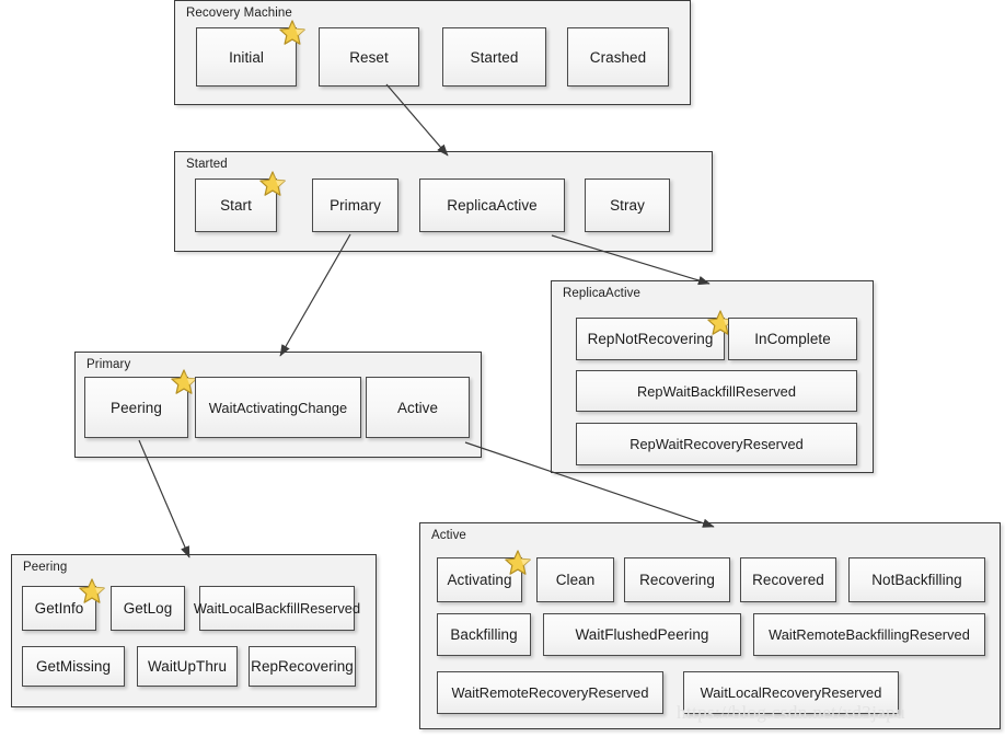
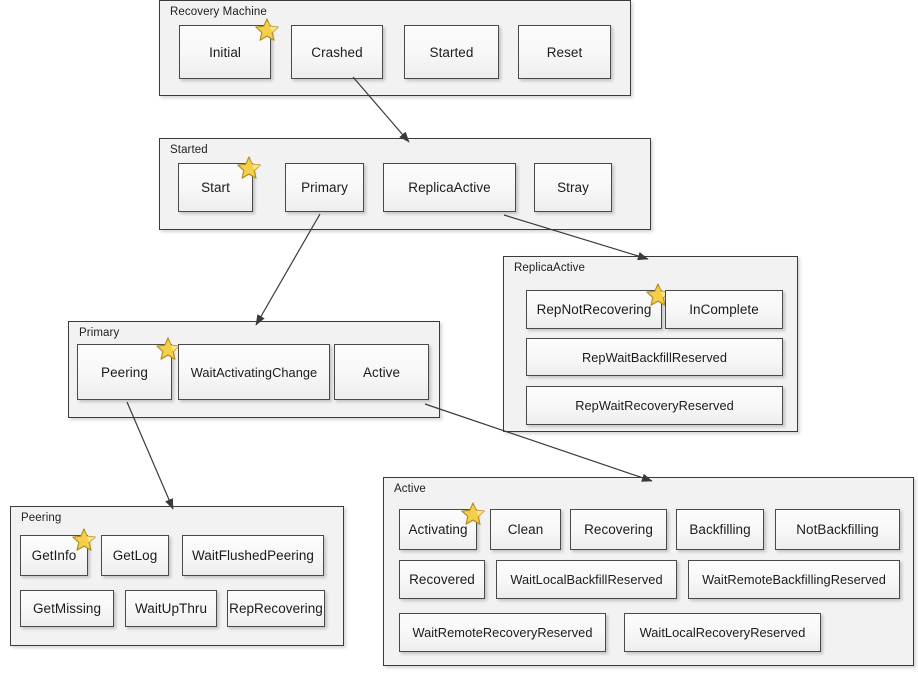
  Recovery Machine
  Initial
- Reset
+ Crashed
  Started
- Crashed
+ Reset
  Started
  Start
  Primary
  ReplicaActive
  Stray
  ReplicaActive
  RepNotRecovering
  InComplete
  RepWaitBackfillReserved
  RepWaitRecoveryReserved
  Primary
  Peering
  WaitActivatingChange
  Active
  Peering
  GetInfo
  GetLog
- WaitLocalBackfillReserved
+ WaitFlushedPeering
  GetMissing
  WaitUpThru
  RepRecovering
  Active
  Activating
  Clean
  Recovering
- Recovered
+ Backfilling
  NotBackfilling
- Backfilling
+ Recovered
- WaitFlushedPeering
+ WaitLocalBackfillReserved
  WaitRemoteBackfillingReserved
  WaitRemoteRecoveryReserved
  WaitLocalRecoveryReserved
- https://blog.csdn.net/xd3japu
